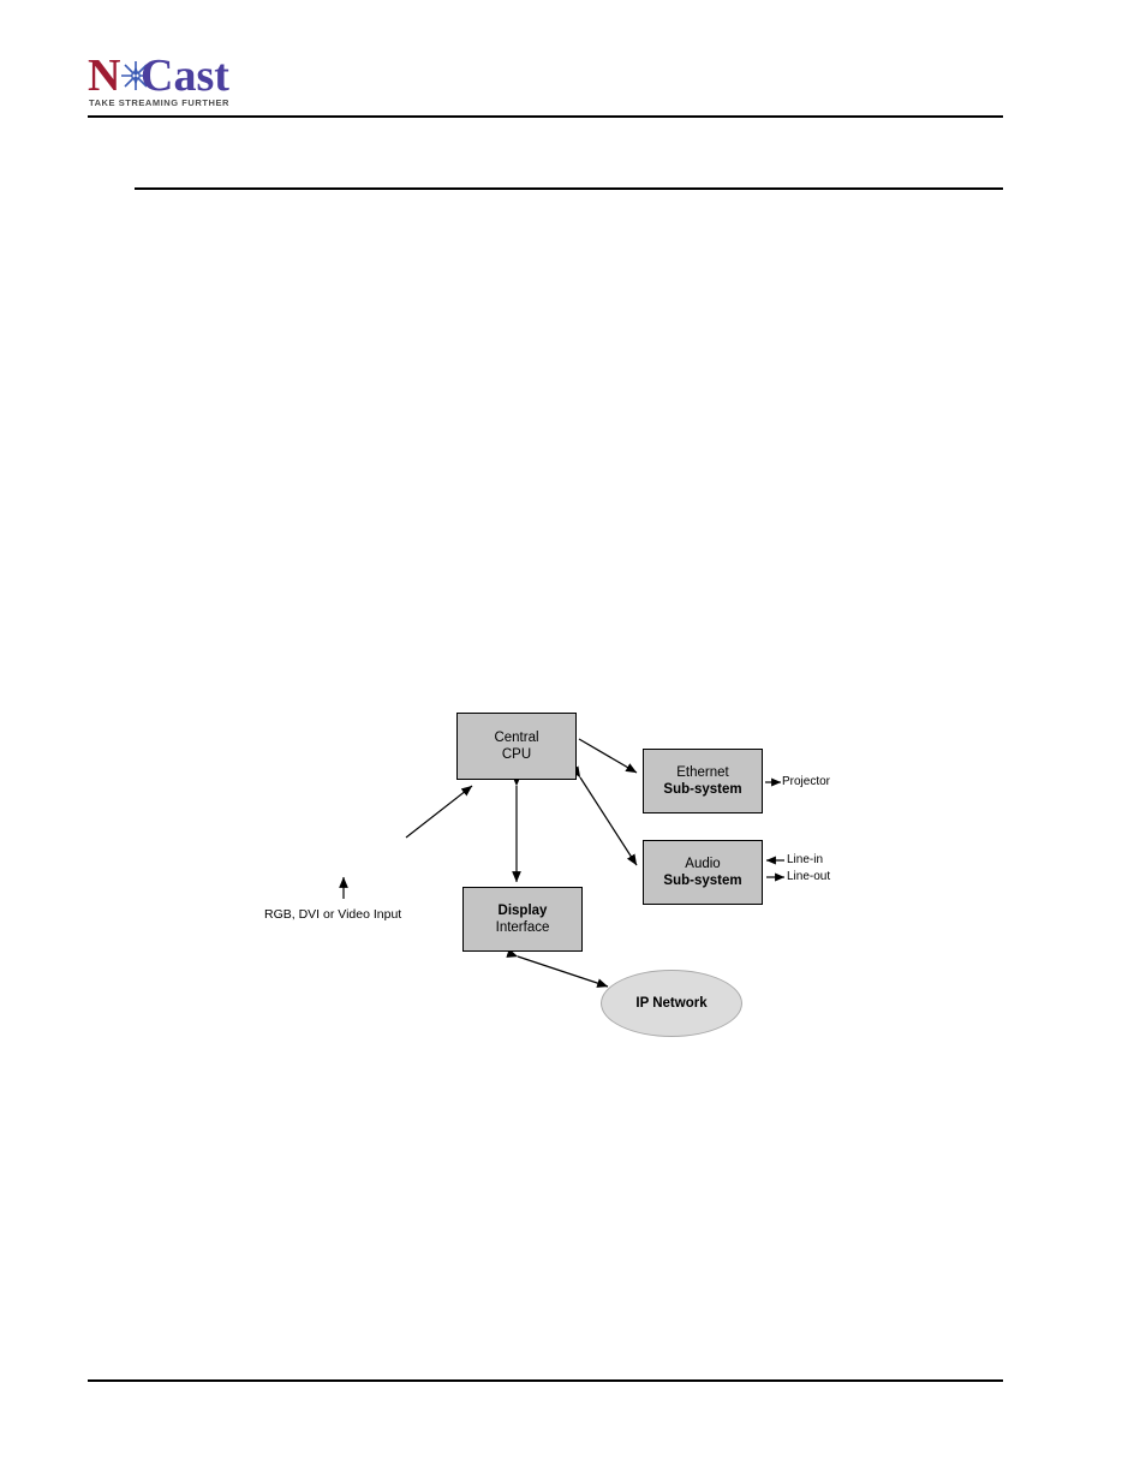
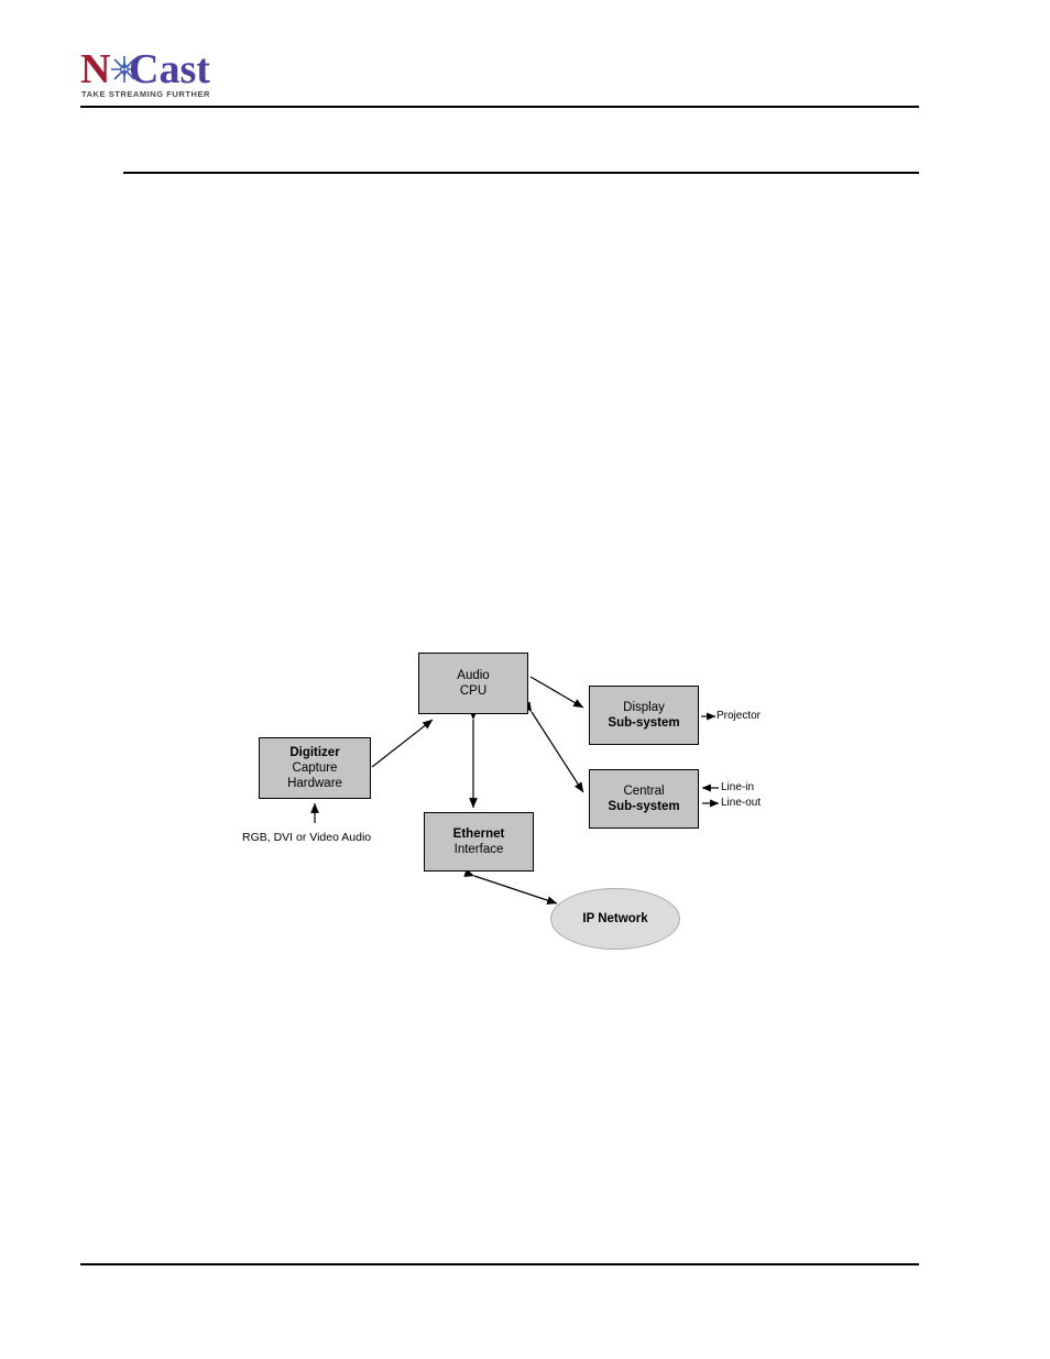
  N
  Cast
  TAKE STREAMING FURTHER
- Central
+ Audio
  CPU
+ Digitizer
+ Capture
+ Hardware
- Ethernet
+ Display
  Sub-system
- Audio
+ Central
  Sub-system
- Display
+ Ethernet
  Interface
  IP Network
- RGB, DVI or Video Input
+ RGB, DVI or Video Audio
  Projector
  Line-in
  Line-out
